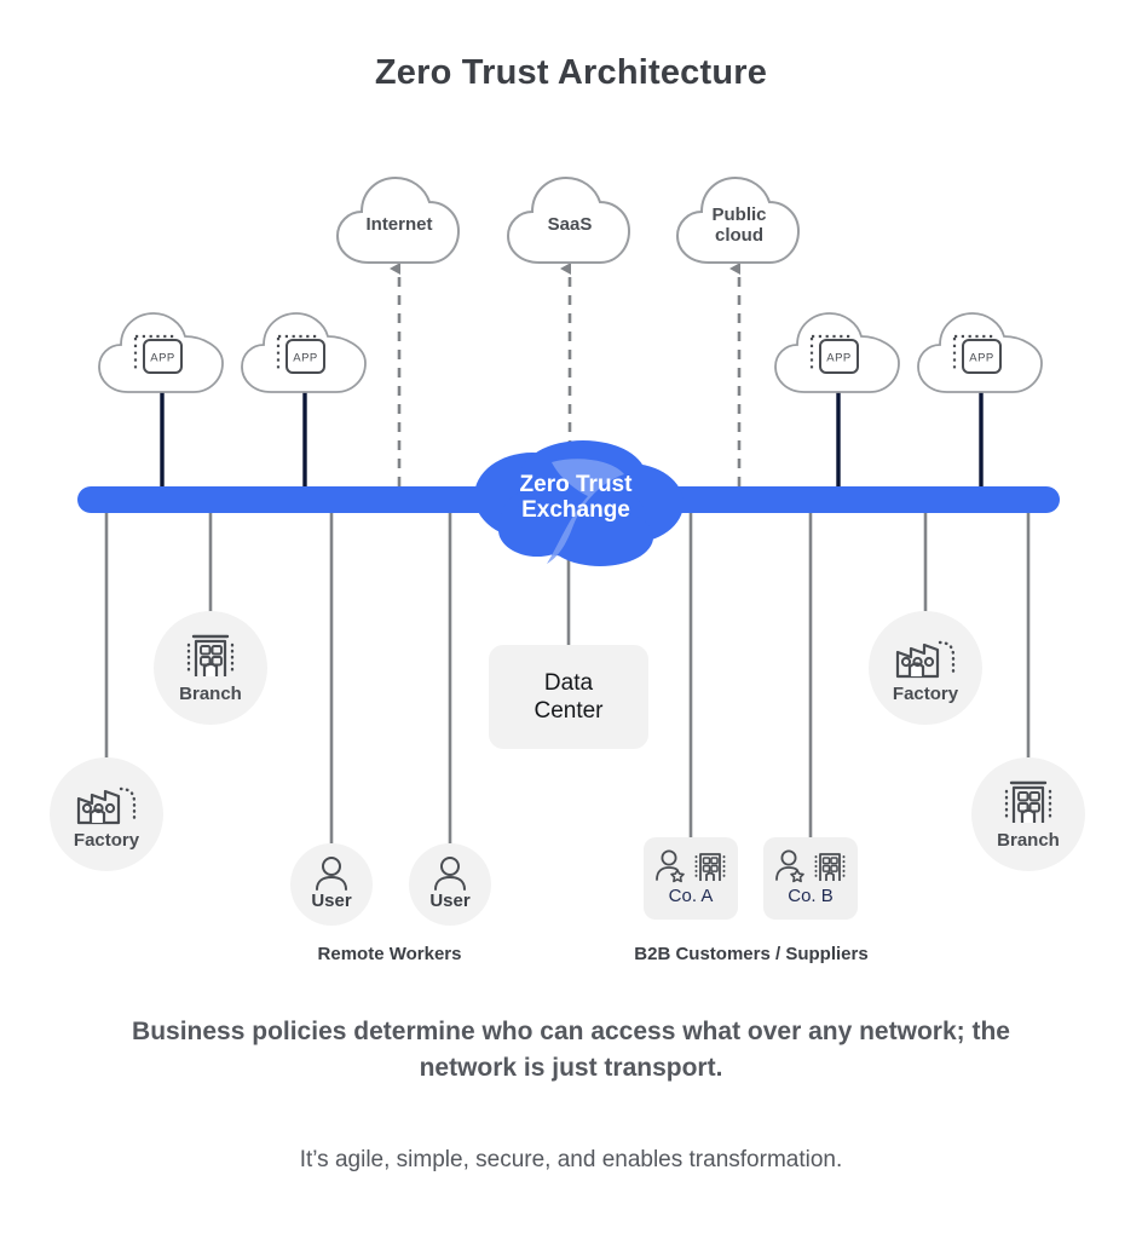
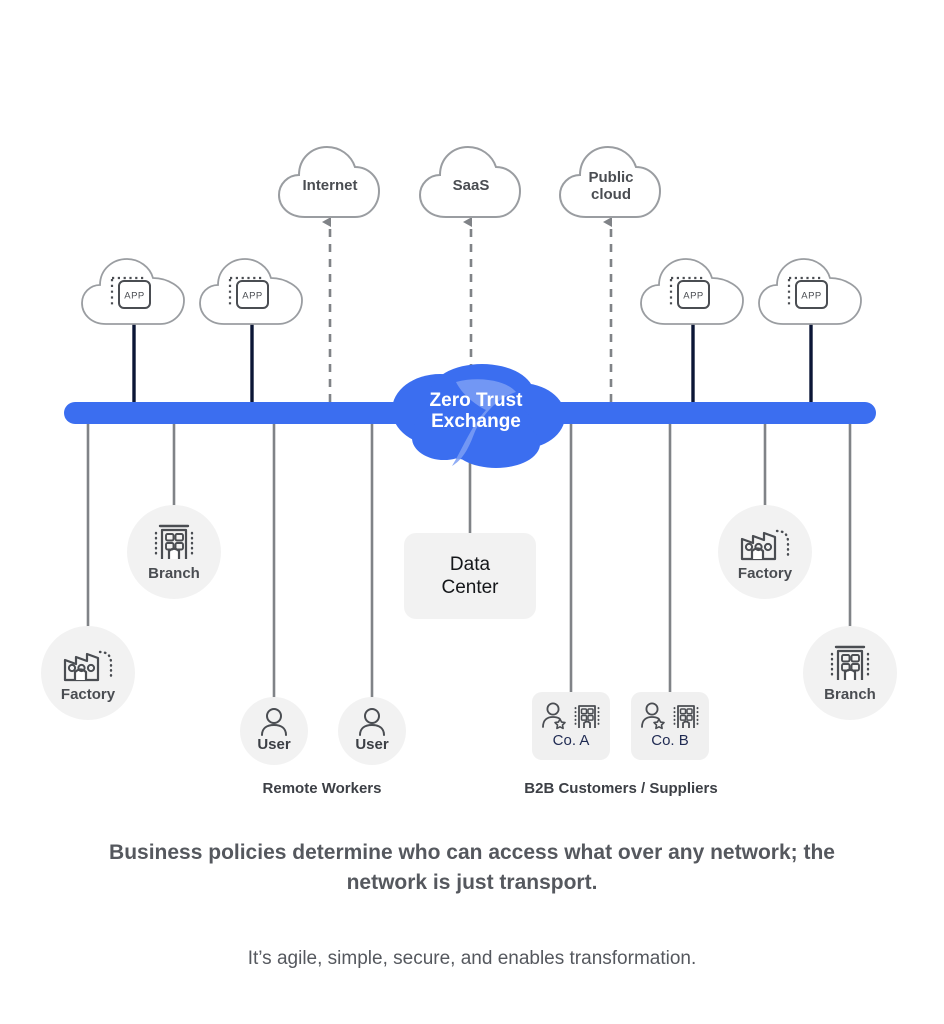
- Zero Trust Architecture
  Internet
  SaaS
  Public
  cloud
  APP
  APP
  APP
  APP
  Zero Trust
  Exchange
  Factory
  Branch
  Factory
  Branch
  Data
  Center
  User
  User
  Co. A
  Co. B
  Remote Workers
  B2B Customers / Suppliers
  Business policies determine who can access what over any network; the network is just transport.
  It’s agile, simple, secure, and enables transformation.
